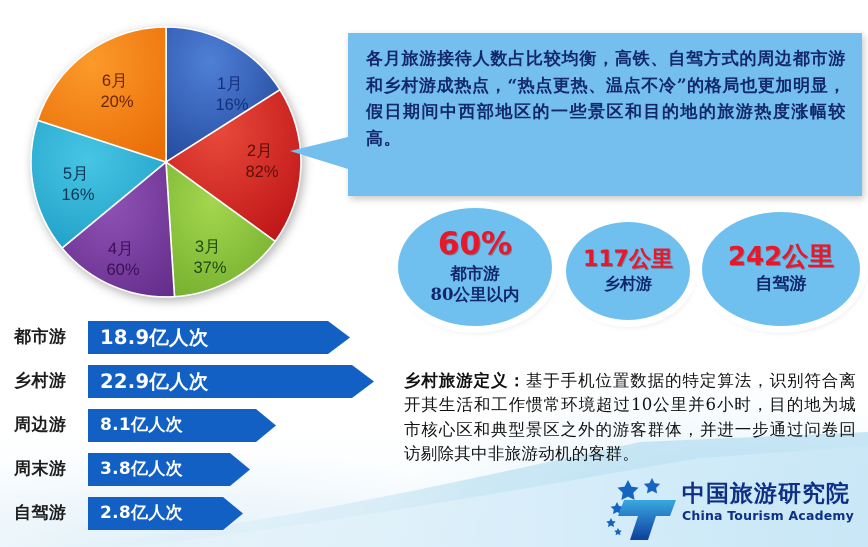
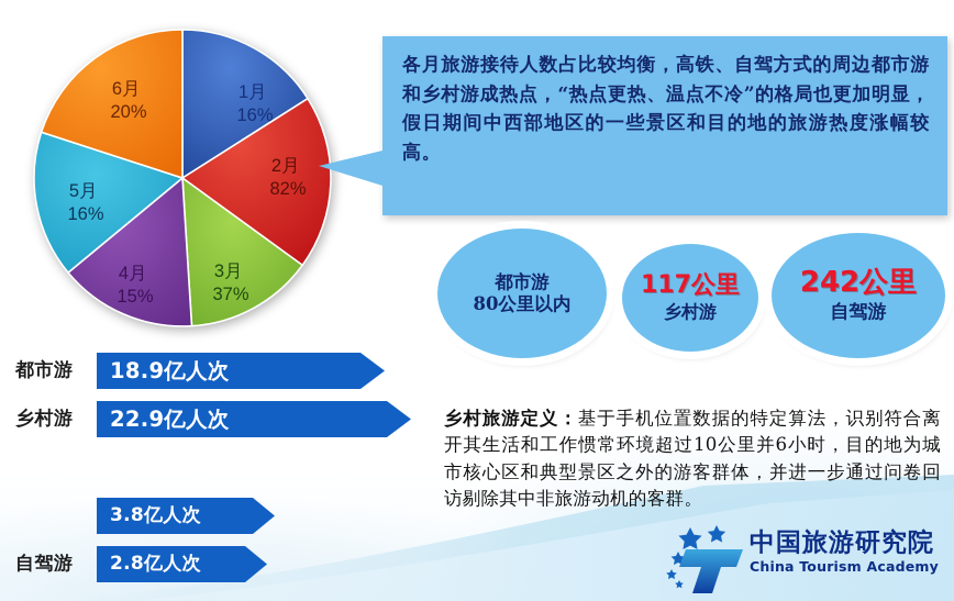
  1月 16%
  2月 82%
  3月 37%
- 4月 60%
+ 4月 15%
  5月 16%
  6月 20%
  各月旅游接待人数占比较均衡，高铁、自驾方式的周边都市游和乡村游成热点，“热点更热、温点不冷”的格局也更加明显，假日期间中西部地区的一些景区和目的地的旅游热度涨幅较高。
- 60%
  都市游
  80公里以内
  117公里
  乡村游
  242公里
  自驾游
  都市游
  18.9亿人次
  乡村游
  22.9亿人次
- 周边游
- 8.1亿人次
- 周末游
  3.8亿人次
  自驾游
  2.8亿人次
  乡村旅游定义：基于手机位置数据的特定算法，识别符合离开其生活和工作惯常环境超过10公里并6小时，目的地为城市核心区和典型景区之外的游客群体，并进一步通过问卷回访剔除其中非旅游动机的客群。
  中国旅游研究院
  China Tourism Academy
